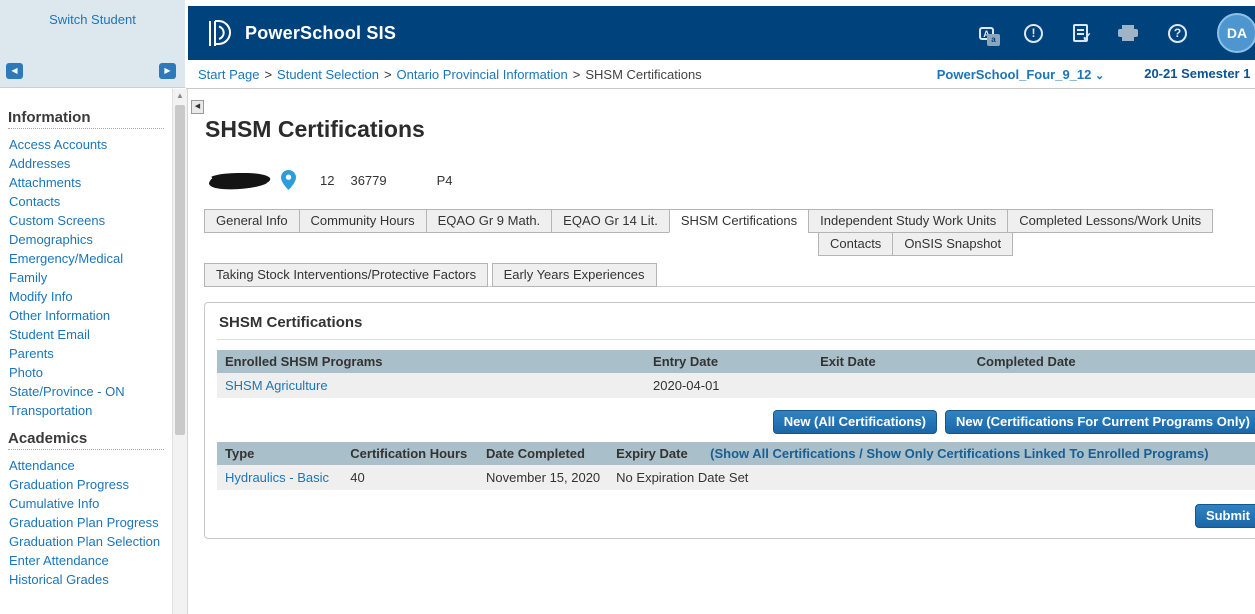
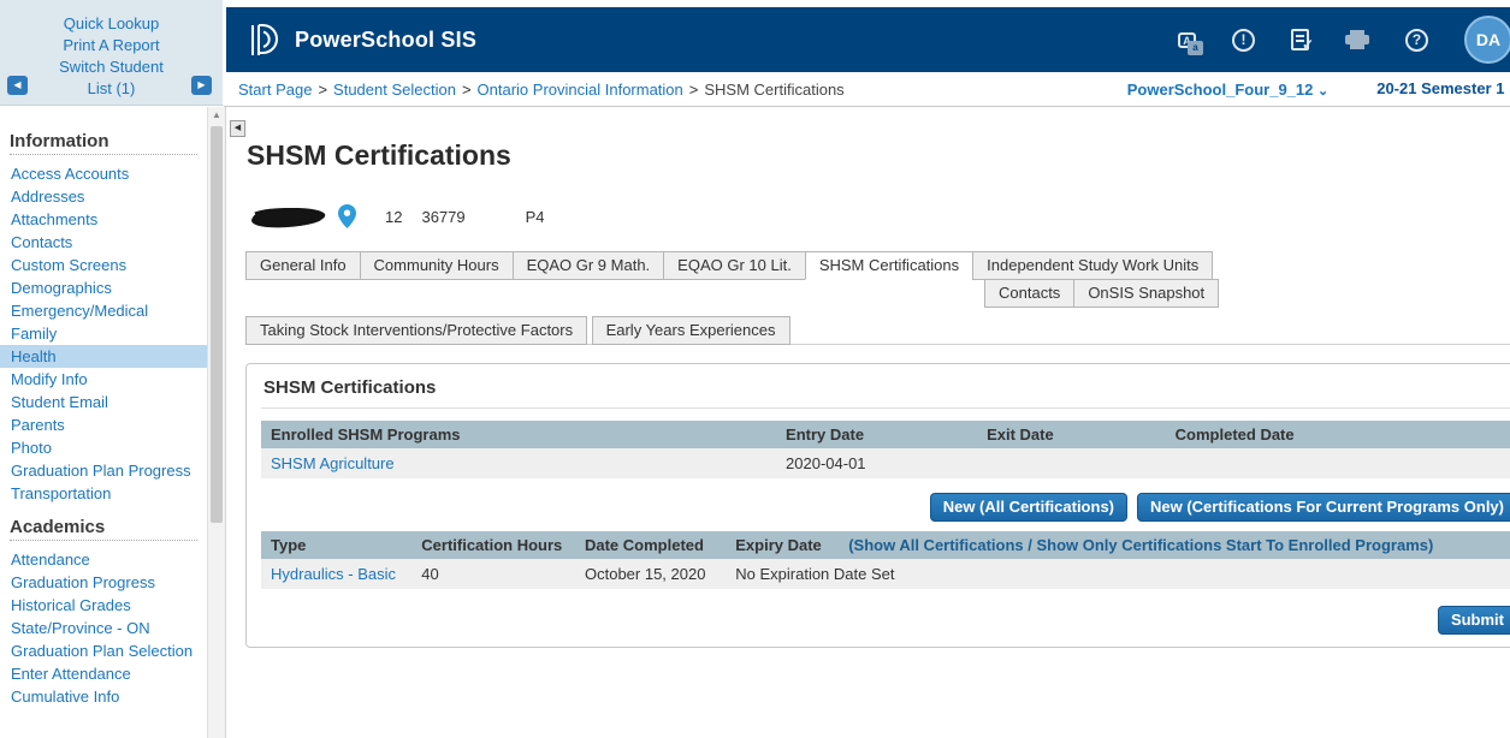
+ Quick Lookup
+ Print A Report
  Switch Student
+ List (1)
  ◀
  ▶
  PowerSchool SIS
  A
  a
  !
  ✓
  ?
  DA
  Start Page > Student Selection > Ontario Provincial Information > SHSM Certifications
  PowerSchool_Four_9_12 ⌄
  20-21 Semester 1
  Information
  Access Accounts
  Addresses
  Attachments
  Contacts
  Custom Screens
  Demographics
  Emergency/Medical
  Family
+ Health
  Modify Info
- Other Information
  Student Email
  Parents
  Photo
- State/Province - ON
+ Graduation Plan Progress
  Transportation
  Academics
  Attendance
  Graduation Progress
- Cumulative Info
+ Historical Grades
- Graduation Plan Progress
+ State/Province - ON
  Graduation Plan Selection
  Enter Attendance
- Historical Grades
+ Cumulative Info
  ▲
  SHSM Certifications
  12
  36779
  P4
  General Info
  Community Hours
  EQAO Gr 9 Math.
- EQAO Gr 14 Lit.
+ EQAO Gr 10 Lit.
  SHSM Certifications
  Independent Study Work Units
- Completed Lessons/Work Units
  Contacts
  OnSIS Snapshot
  Taking Stock Interventions/Protective Factors Early Years Experiences
  SHSM Certifications
  Enrolled SHSM Programs	Entry Date	Exit Date	Completed Date
  SHSM Agriculture	2020-04-01
  New (All Certifications)
  New (Certifications For Current Programs Only)
- Type	Certification Hours	Date Completed	Expiry Date	(Show All Certifications / Show Only Certifications Linked To Enrolled Programs)
+ Type	Certification Hours	Date Completed	Expiry Date	(Show All Certifications / Show Only Certifications Start To Enrolled Programs)
- Hydraulics - Basic	40	November 15, 2020	No Expiration Date Set
+ Hydraulics - Basic	40	October 15, 2020	No Expiration Date Set
  Submit
